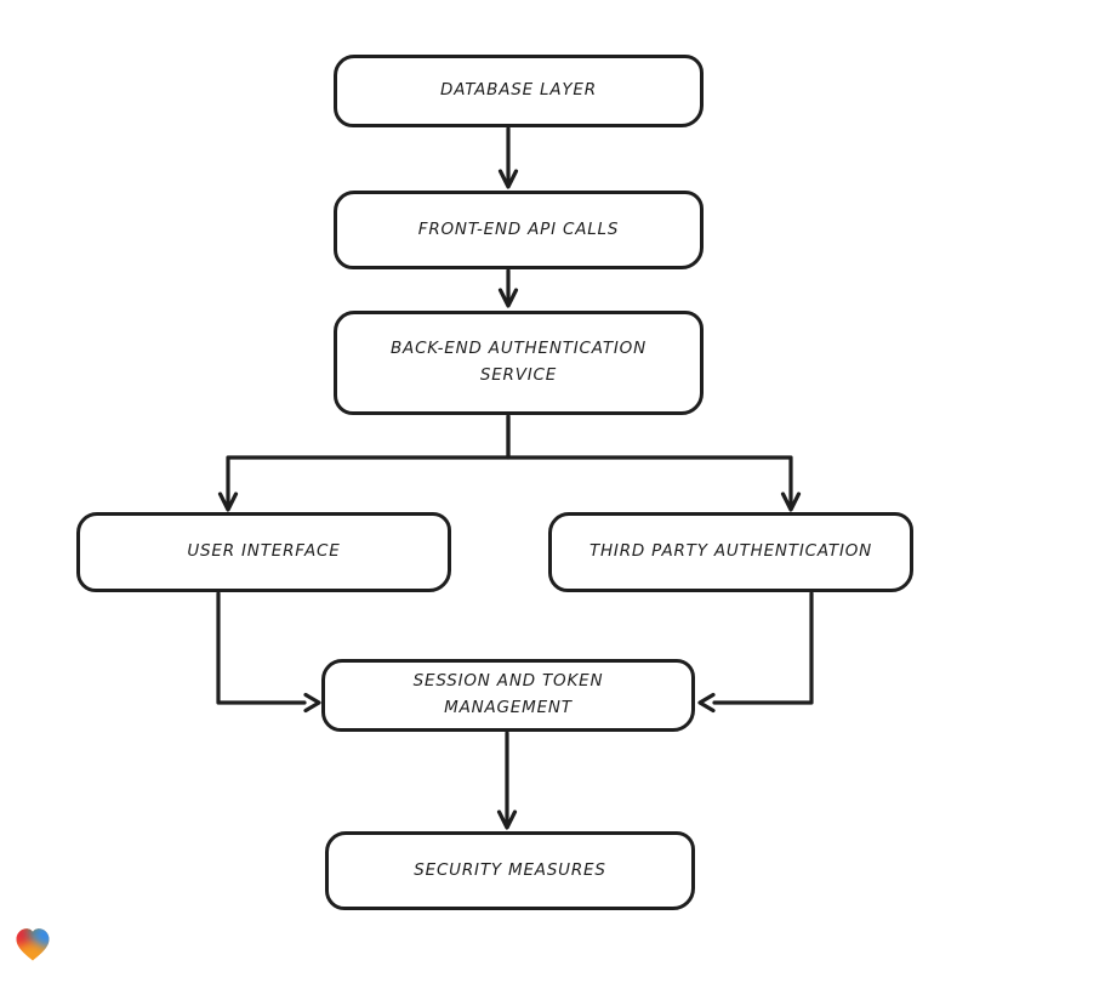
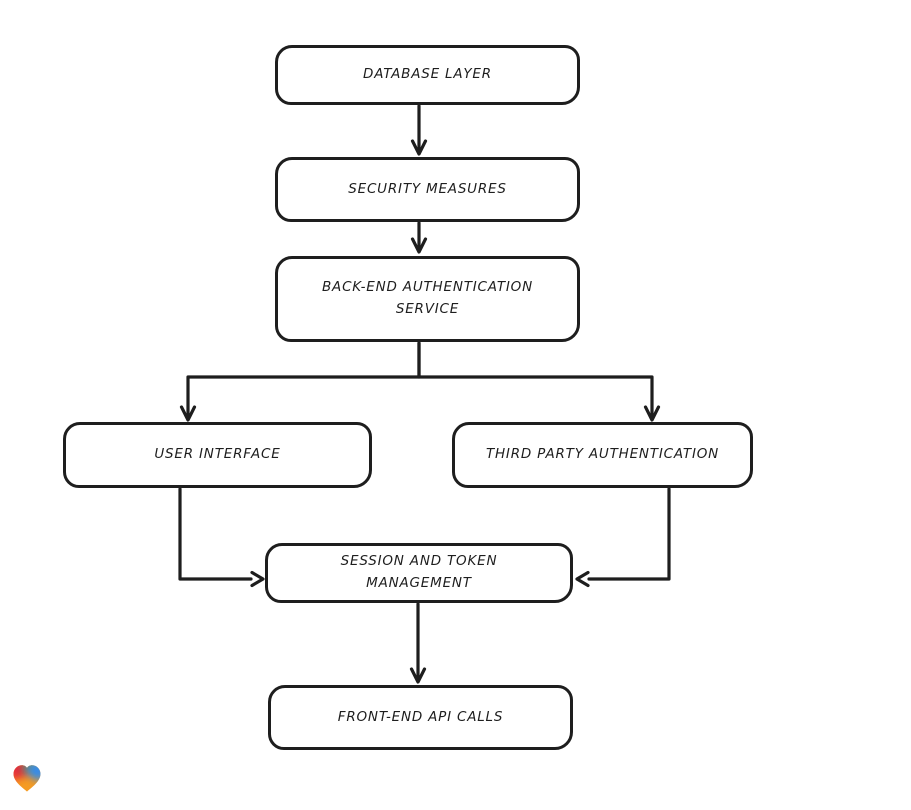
  DATABASE LAYER
- FRONT-END API CALLS
+ SECURITY MEASURES
  BACK-END AUTHENTICATION
  SERVICE
  USER INTERFACE
  THIRD PARTY AUTHENTICATION
  SESSION AND TOKEN
  MANAGEMENT
- SECURITY MEASURES
+ FRONT-END API CALLS
